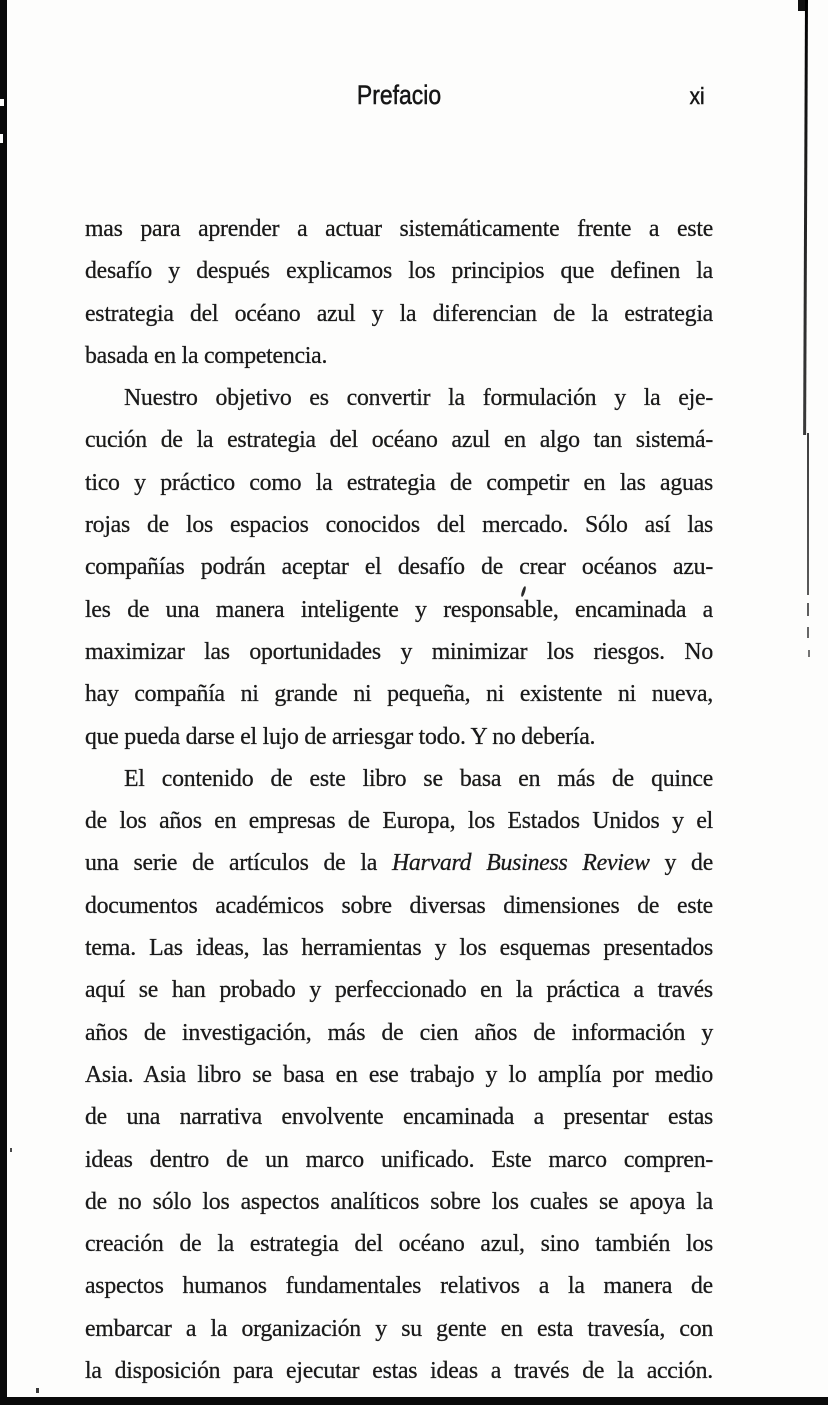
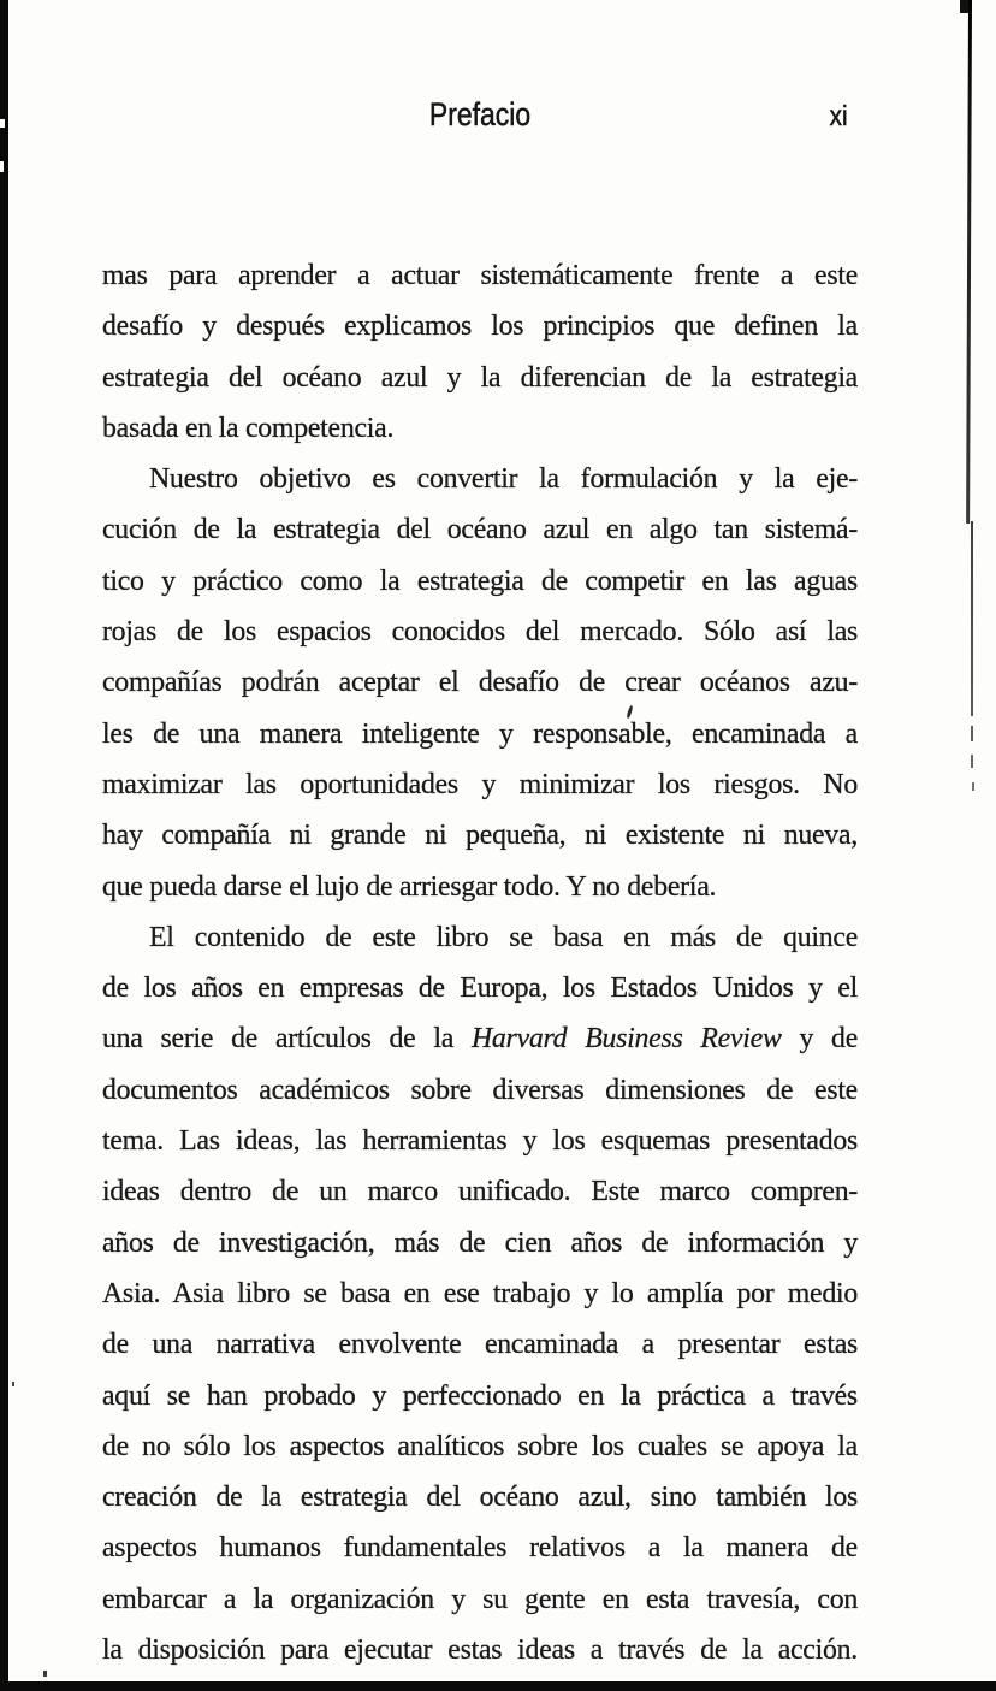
  Prefacio
  xi
  mas para aprender a actuar sistemáticamente frente a este
  desafío y después explicamos los principios que definen la
  estrategia del océano azul y la diferencian de la estrategia
  basada en la competencia.
  Nuestro objetivo es convertir la formulación y la eje-
  cución de la estrategia del océano azul en algo tan sistemá-
  tico y práctico como la estrategia de competir en las aguas
  rojas de los espacios conocidos del mercado. Sólo así las
  compañías podrán aceptar el desafío de crear océanos azu-
  les de una manera inteligente y responsable, encaminada a
  maximizar las oportunidades y minimizar los riesgos. No
  hay compañía ni grande ni pequeña, ni existente ni nueva,
  que pueda darse el lujo de arriesgar todo. Y no debería.
  El contenido de este libro se basa en más de quince
  de los años en empresas de Europa, los Estados Unidos y el
  una serie de artículos de la Harvard Business Review y de
  documentos académicos sobre diversas dimensiones de este
  tema. Las ideas, las herramientas y los esquemas presentados
- aquí se han probado y perfeccionado en la práctica a través
+ ideas dentro de un marco unificado. Este marco compren-
  años de investigación, más de cien años de información y
  Asia. Asia libro se basa en ese trabajo y lo amplía por medio
  de una narrativa envolvente encaminada a presentar estas
- ideas dentro de un marco unificado. Este marco compren-
+ aquí se han probado y perfeccionado en la práctica a través
  de no sólo los aspectos analíticos sobre los cuales se apoya la
  creación de la estrategia del océano azul, sino también los
  aspectos humanos fundamentales relativos a la manera de
  embarcar a la organización y su gente en esta travesía, con
  la disposición para ejecutar estas ideas a través de la acción.
